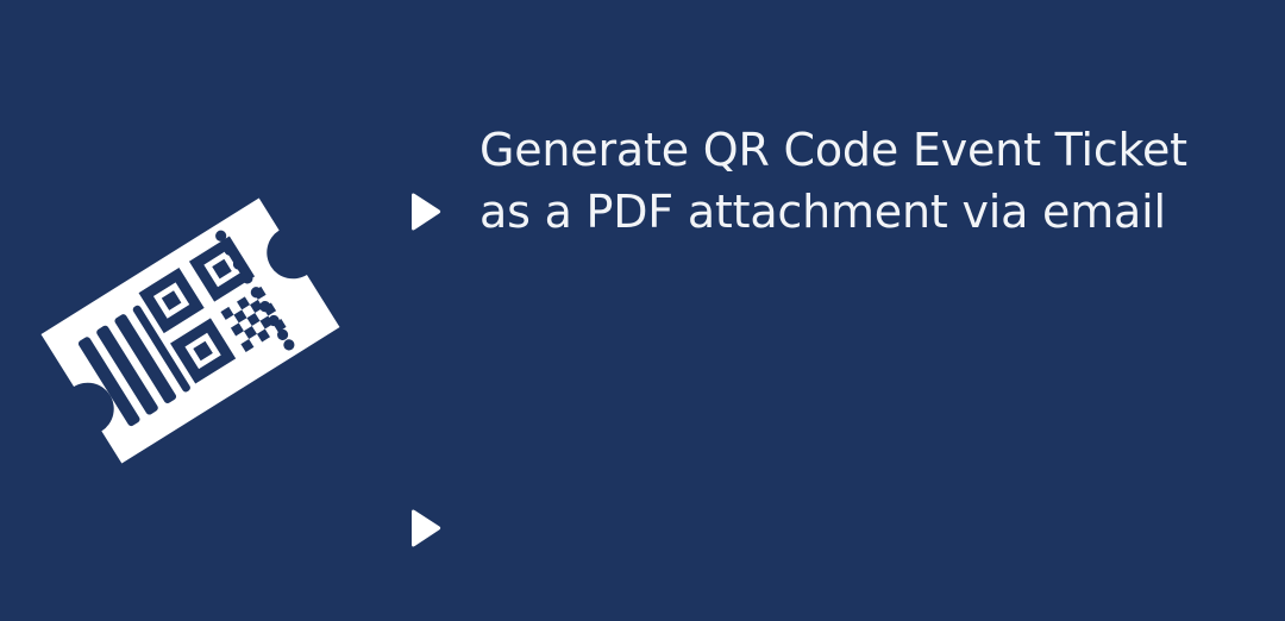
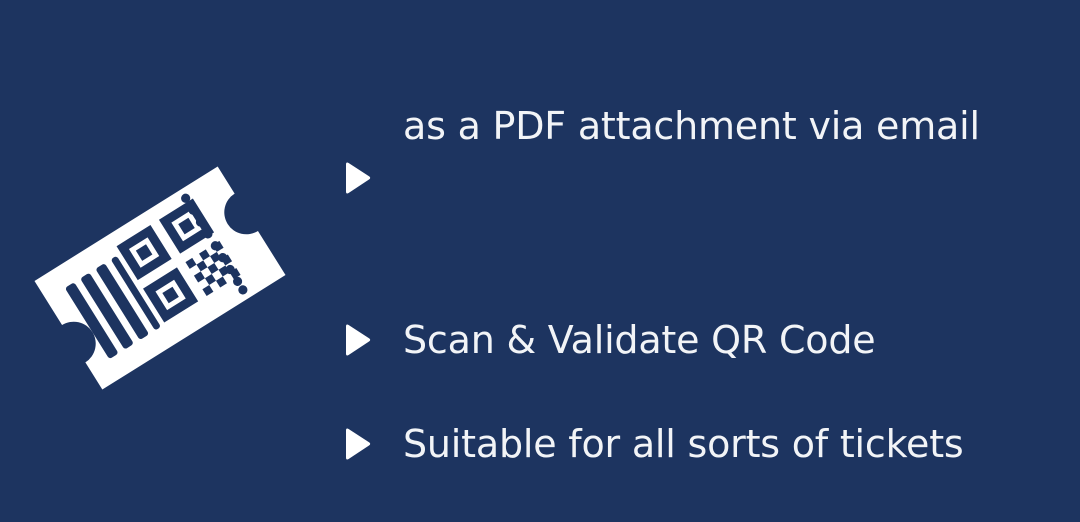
- Generate QR Code Event Ticket
  as a PDF attachment via email
+ Scan & Validate QR Code
+ Suitable for all sorts of tickets
